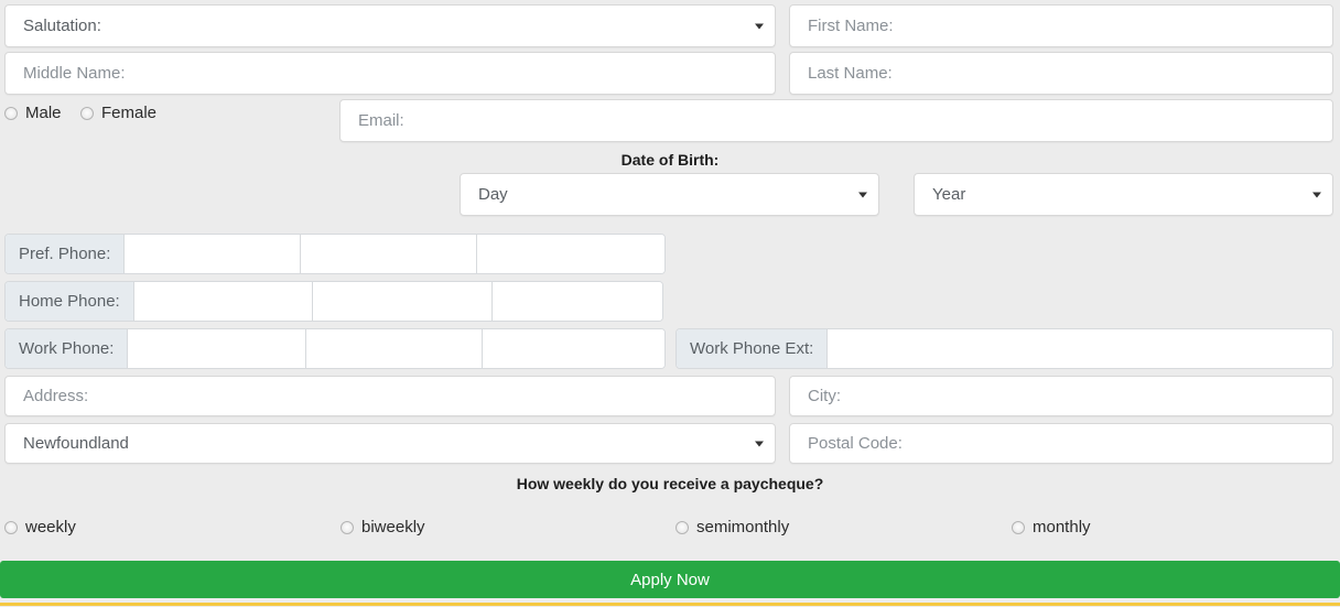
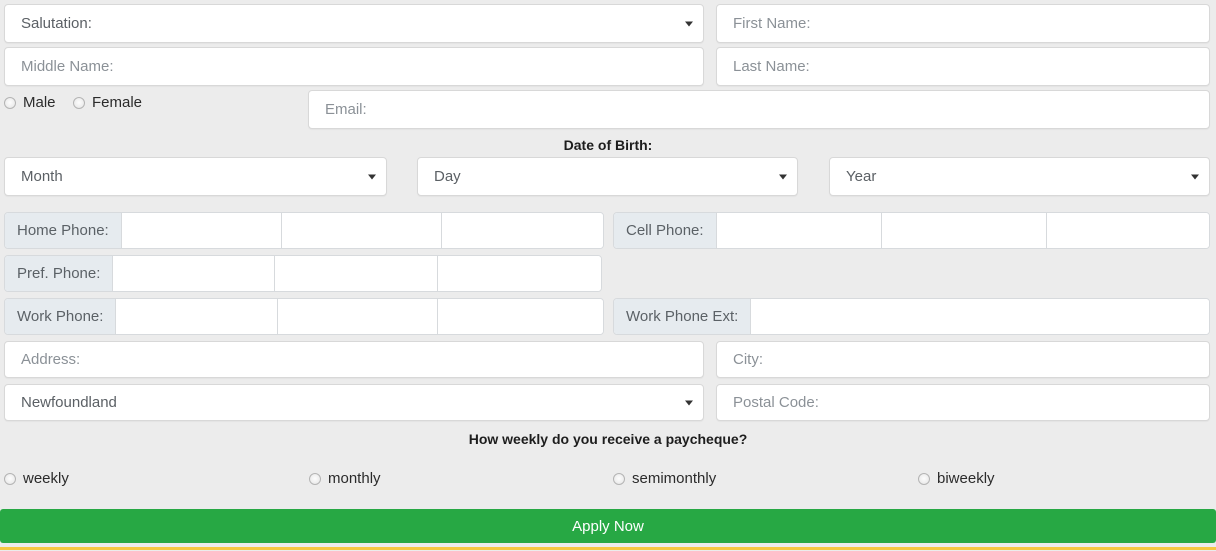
  Salutation:
  First Name:
  Middle Name:
  Last Name:
  Male
  Female
  Email:
  Date of Birth:
+ Month
  Day
  Year
- Pref. Phone:
+ Home Phone:
+ Cell Phone:
- Home Phone:
+ Pref. Phone:
  Work Phone:
  Work Phone Ext:
  Address:
  City:
  Newfoundland
  Postal Code:
  How weekly do you receive a paycheque?
  weekly
- biweekly
+ monthly
  semimonthly
- monthly
+ biweekly
  Apply Now
